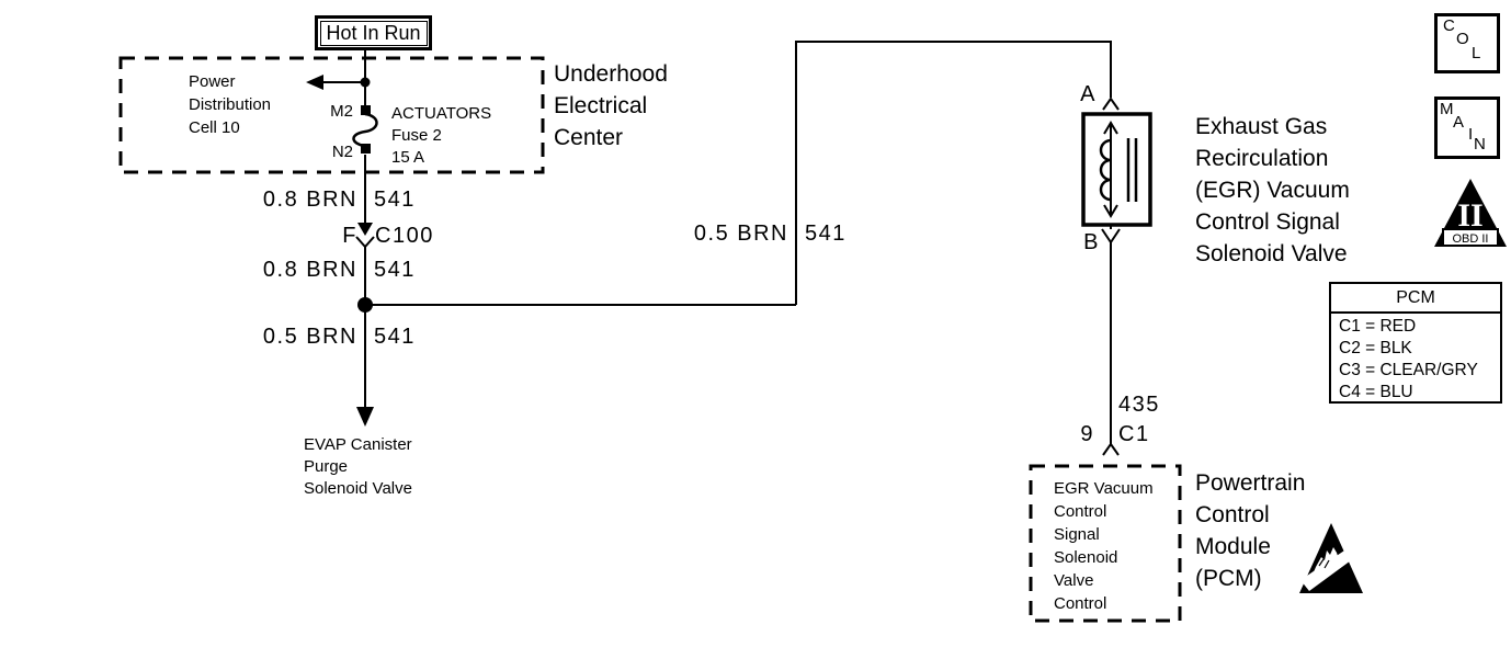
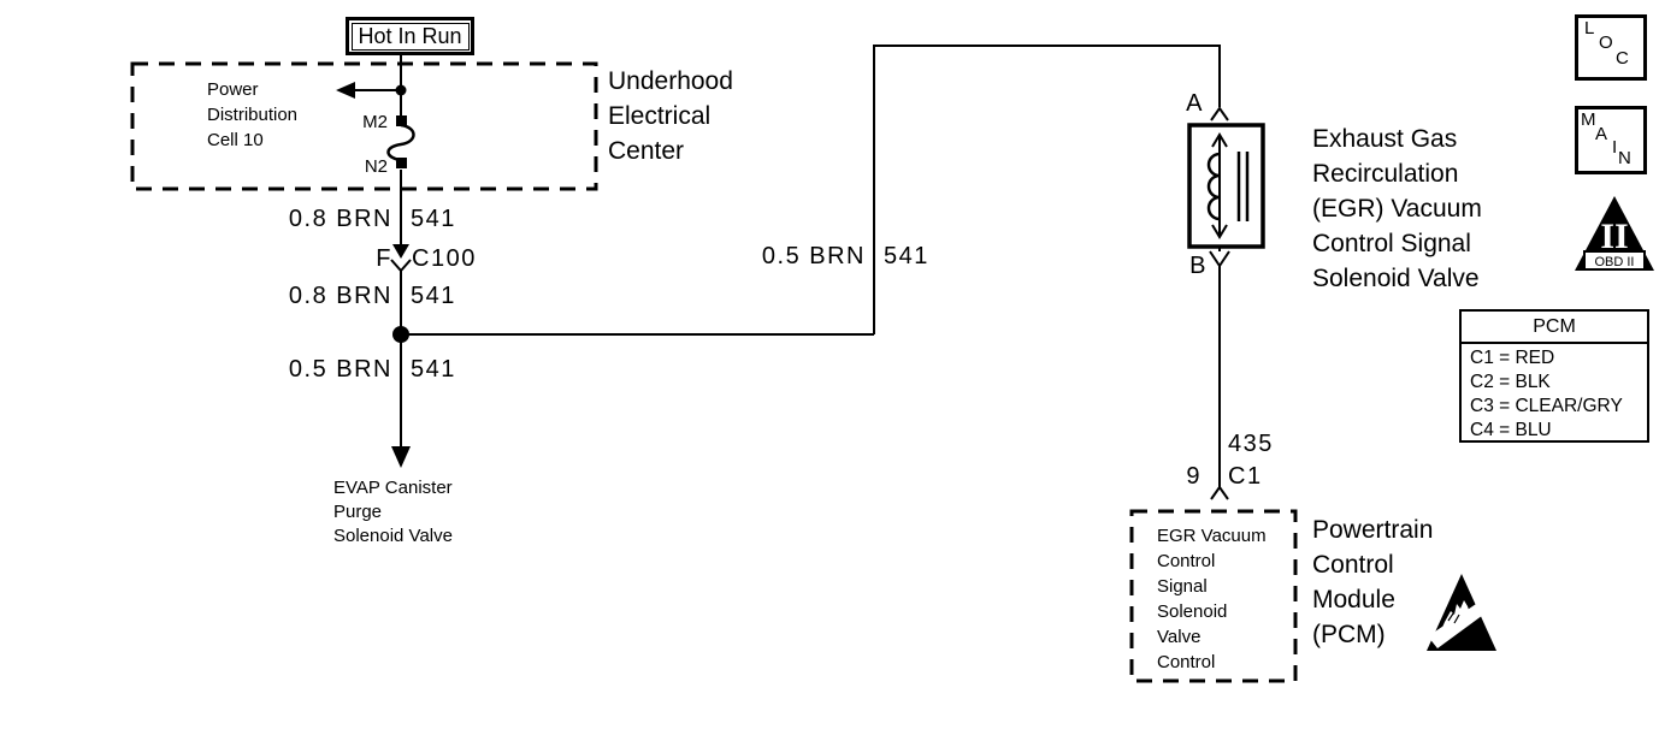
  II
  OBD II
  Hot In Run
  Power
  Distribution
  Cell 10
  M2
  N2
- ACTUATORS
- Fuse 2
- 15 A
  Underhood
  Electrical
  Center
  0.8 BRN
  541
  F
  C100
  0.8 BRN
  541
  0.5 BRN
  541
  EVAP Canister
  Purge
  Solenoid Valve
  0.5 BRN
  541
  A
  B
  Exhaust Gas
  Recirculation
  (EGR) Vacuum
  Control Signal
  Solenoid Valve
  435
  9
  C1
  EGR Vacuum
  Control
  Signal
  Solenoid
  Valve
  Control
  Powertrain
  Control
  Module
  (PCM)
  PCM
  C1 = RED
  C2 = BLK
  C3 = CLEAR/GRY
  C4 = BLU
- C
+ L
  O
- L
+ C
  M
  A
  I
  N
